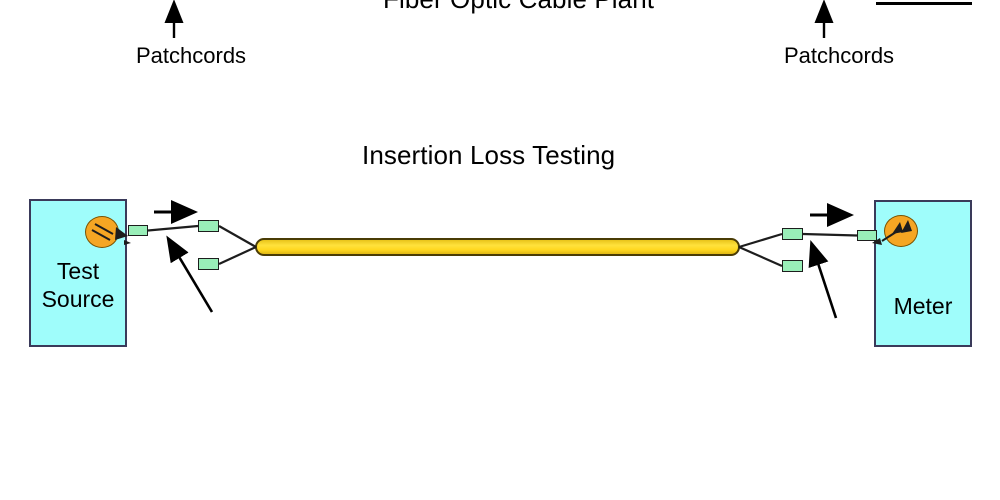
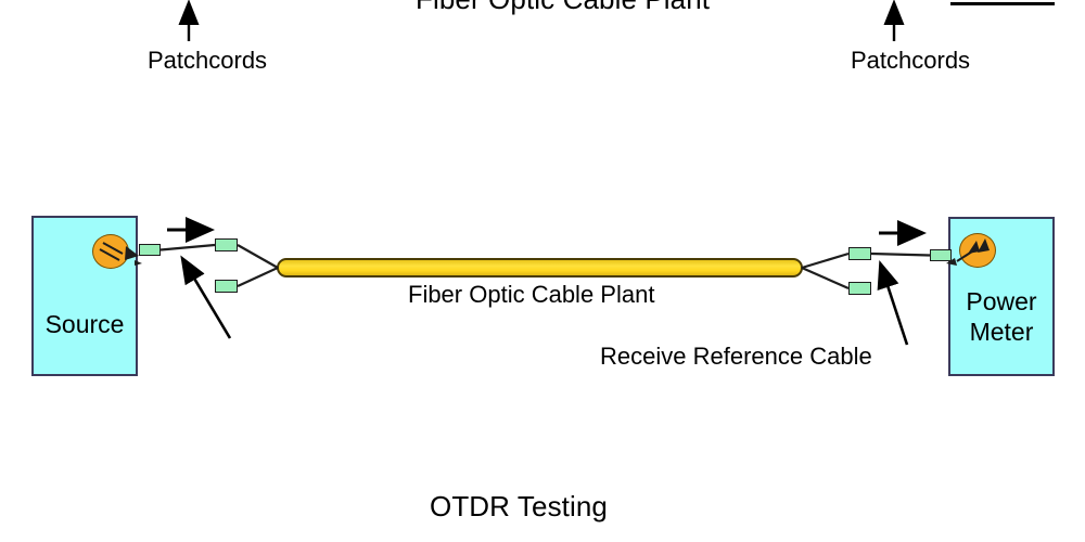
  Patchcords
  Patchcords
- Insertion Loss Testing
- Test
  Source
+ Power
  Meter
+ Fiber Optic Cable Plant
+ Receive Reference Cable
+ OTDR Testing
